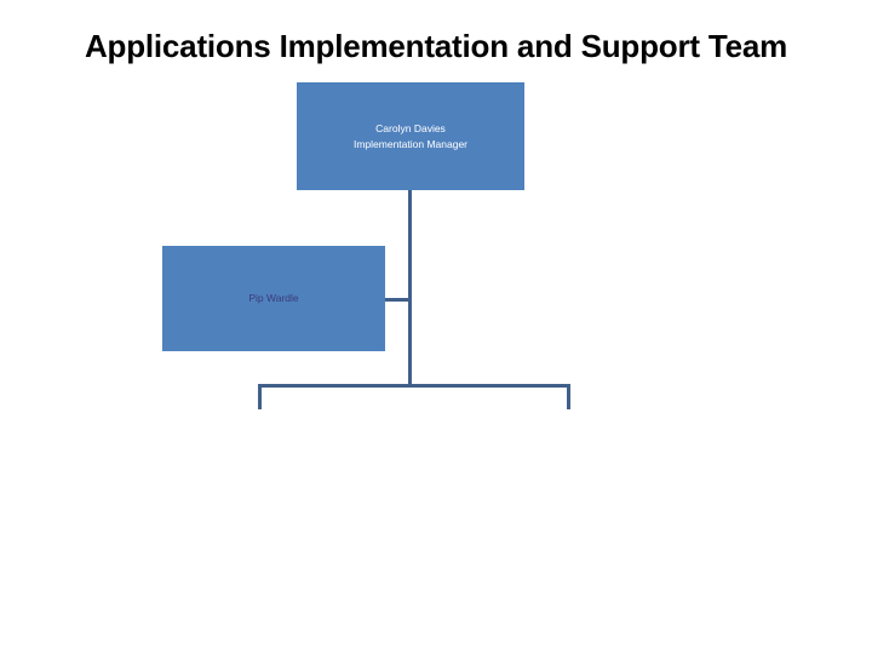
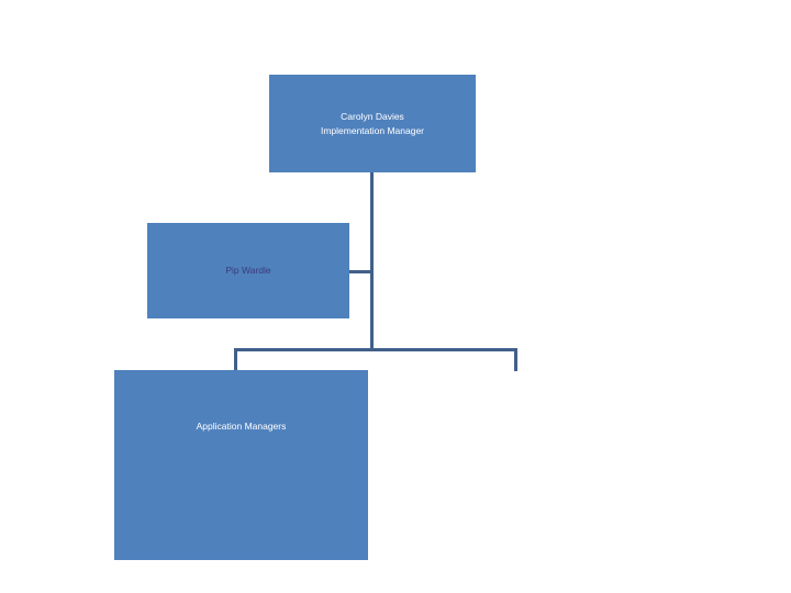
- Applications Implementation and Support Team
  Carolyn Davies
  Implementation Manager
  Pip Wardle
+ Application Managers
